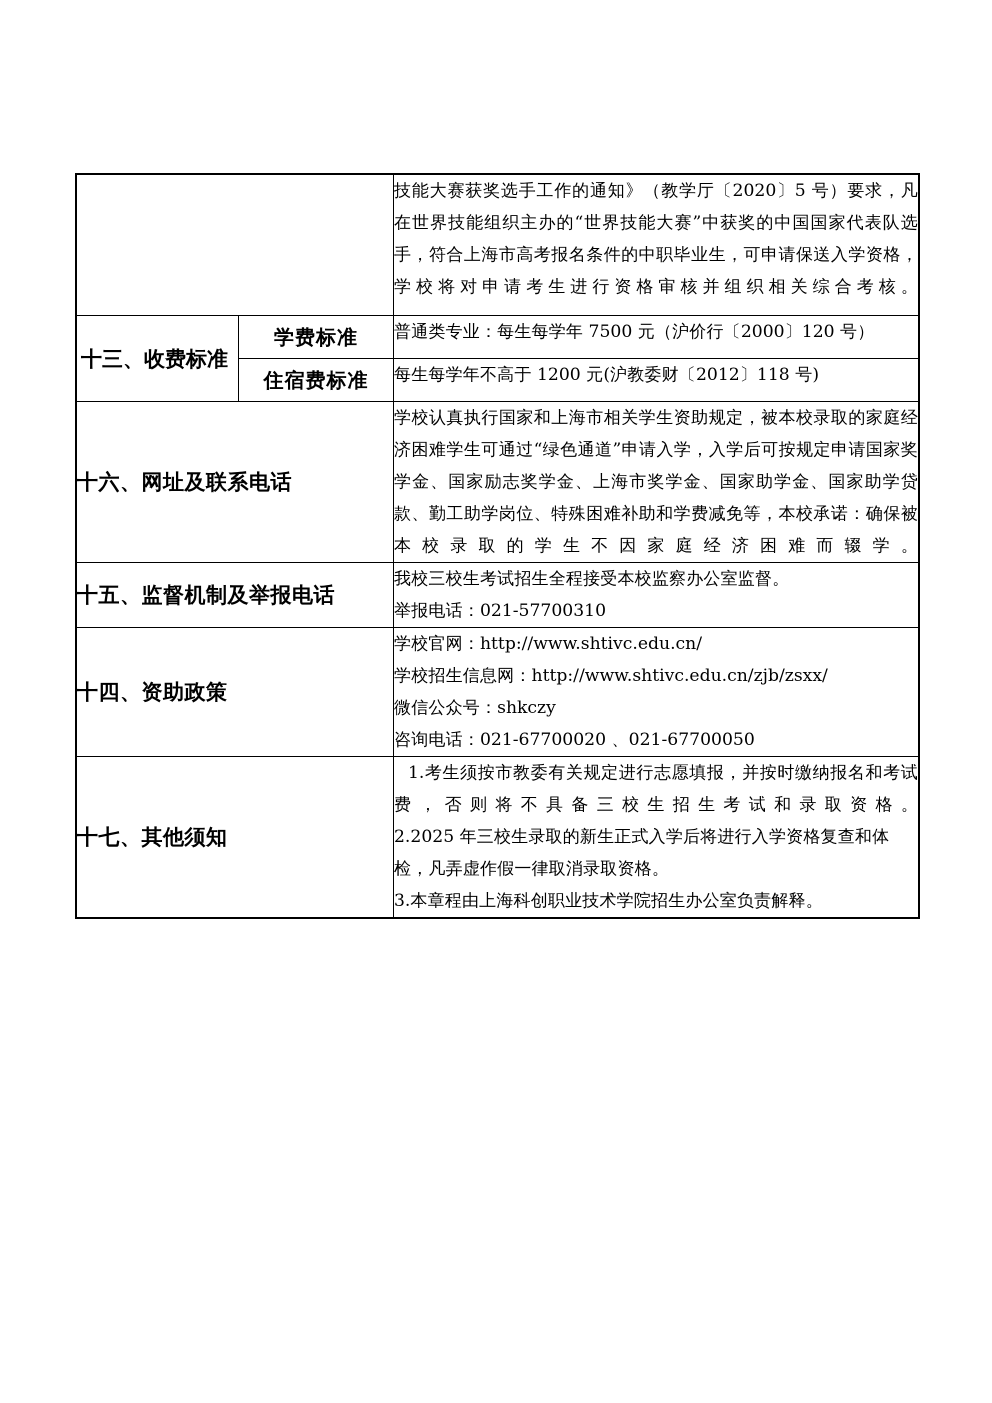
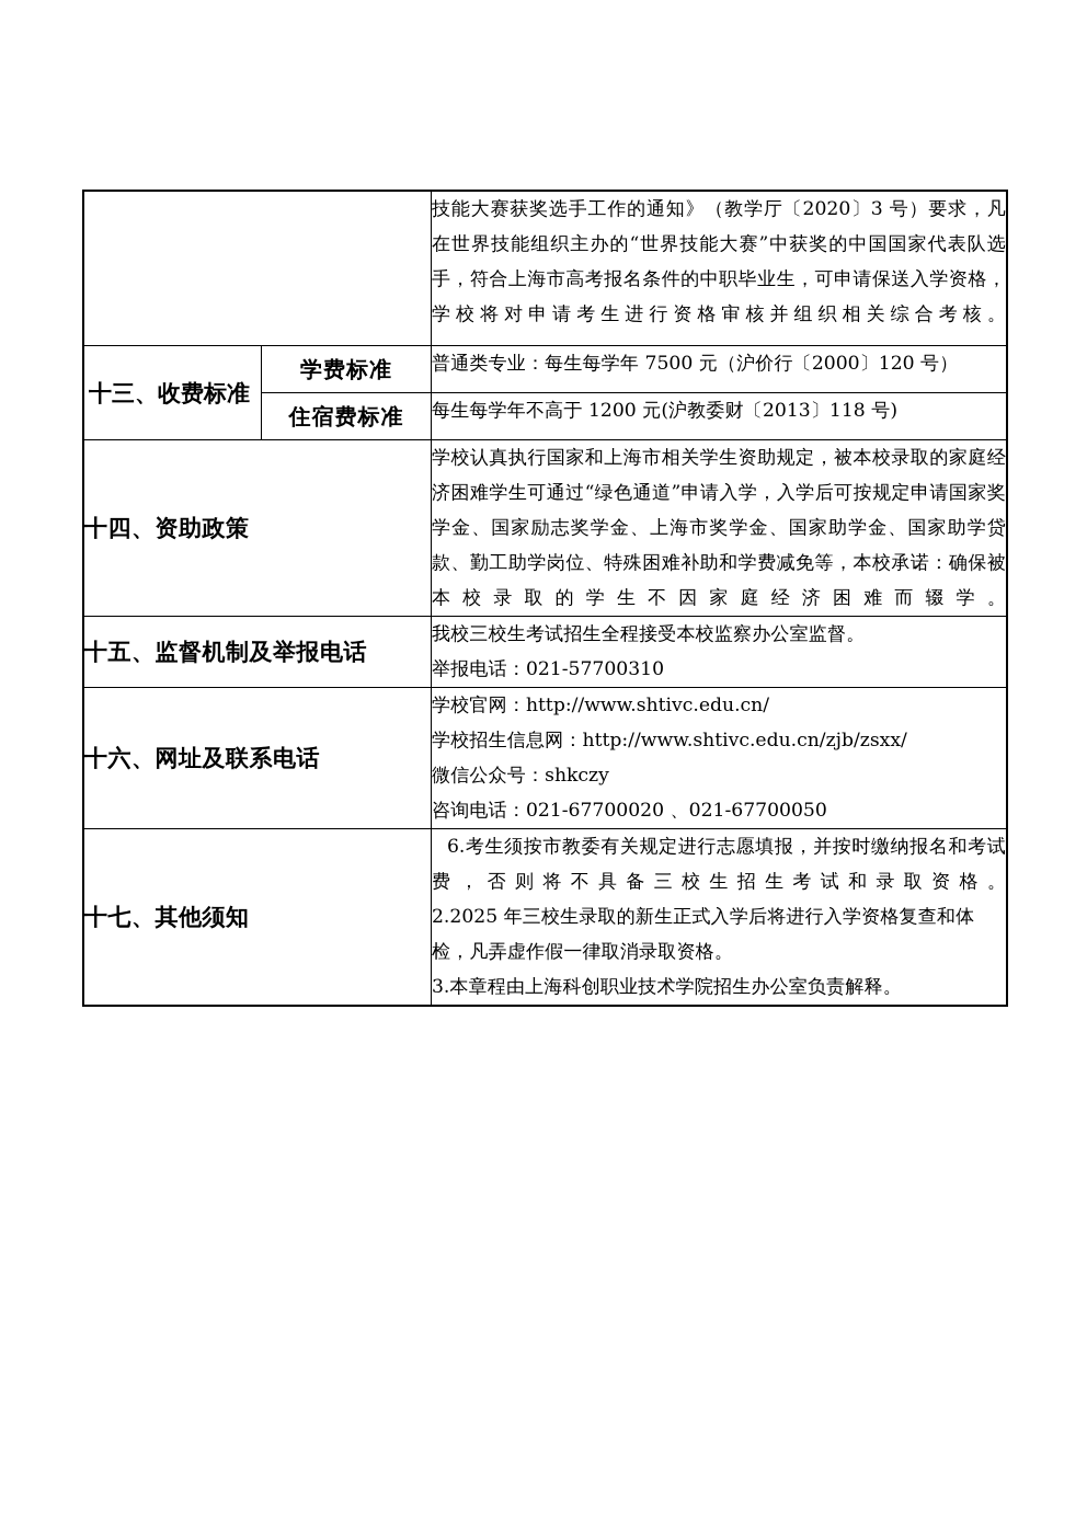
- 	技能大赛获奖选手工作的通知》（教学厅〔2020〕5 号）要求，凡在世界技能组织主办的“世界技能大赛”中获奖的中国国家代表队选手，符合上海市高考报名条件的中职毕业生，可申请保送入学资格，学校将对申请考生进行资格审核并组织相关综合考核。
+ 	技能大赛获奖选手工作的通知》（教学厅〔2020〕3 号）要求，凡在世界技能组织主办的“世界技能大赛”中获奖的中国国家代表队选手，符合上海市高考报名条件的中职毕业生，可申请保送入学资格，学校将对申请考生进行资格审核并组织相关综合考核。
  十三、收费标准	学费标准	普通类专业：每生每学年 7500 元（沪价行〔2000〕120 号）
- 住宿费标准	每生每学年不高于 1200 元(沪教委财〔2012〕118 号)
+ 住宿费标准	每生每学年不高于 1200 元(沪教委财〔2013〕118 号)
- 十六、网址及联系电话	学校认真执行国家和上海市相关学生资助规定，被本校录取的家庭经济困难学生可通过“绿色通道”申请入学，入学后可按规定申请国家奖学金、国家励志奖学金、上海市奖学金、国家助学金、国家助学贷款、勤工助学岗位、特殊困难补助和学费减免等，本校承诺：确保被本校录取的学生不因家庭经济困难而辍学。
+ 十四、资助政策	学校认真执行国家和上海市相关学生资助规定，被本校录取的家庭经济困难学生可通过“绿色通道”申请入学，入学后可按规定申请国家奖学金、国家励志奖学金、上海市奖学金、国家助学金、国家助学贷款、勤工助学岗位、特殊困难补助和学费减免等，本校承诺：确保被本校录取的学生不因家庭经济困难而辍学。
  十五、监督机制及举报电话	我校三校生考试招生全程接受本校监察办公室监督。 举报电话：021-57700310
- 十四、资助政策	学校官网：http://www.shtivc.edu.cn/ 学校招生信息网：http://www.shtivc.edu.cn/zjb/zsxx/ 微信公众号：shkczy 咨询电话：021-67700020 、021-67700050
+ 十六、网址及联系电话	学校官网：http://www.shtivc.edu.cn/ 学校招生信息网：http://www.shtivc.edu.cn/zjb/zsxx/ 微信公众号：shkczy 咨询电话：021-67700020 、021-67700050
- 十七、其他须知	1.考生须按市教委有关规定进行志愿填报，并按时缴纳报名和考试费，否则将不具备三校生招生考试和录取资格。 2.2025 年三校生录取的新生正式入学后将进行入学资格复查和体检，凡弄虚作假一律取消录取资格。 3.本章程由上海科创职业技术学院招生办公室负责解释。
+ 十七、其他须知	6.考生须按市教委有关规定进行志愿填报，并按时缴纳报名和考试费，否则将不具备三校生招生考试和录取资格。 2.2025 年三校生录取的新生正式入学后将进行入学资格复查和体检，凡弄虚作假一律取消录取资格。 3.本章程由上海科创职业技术学院招生办公室负责解释。
